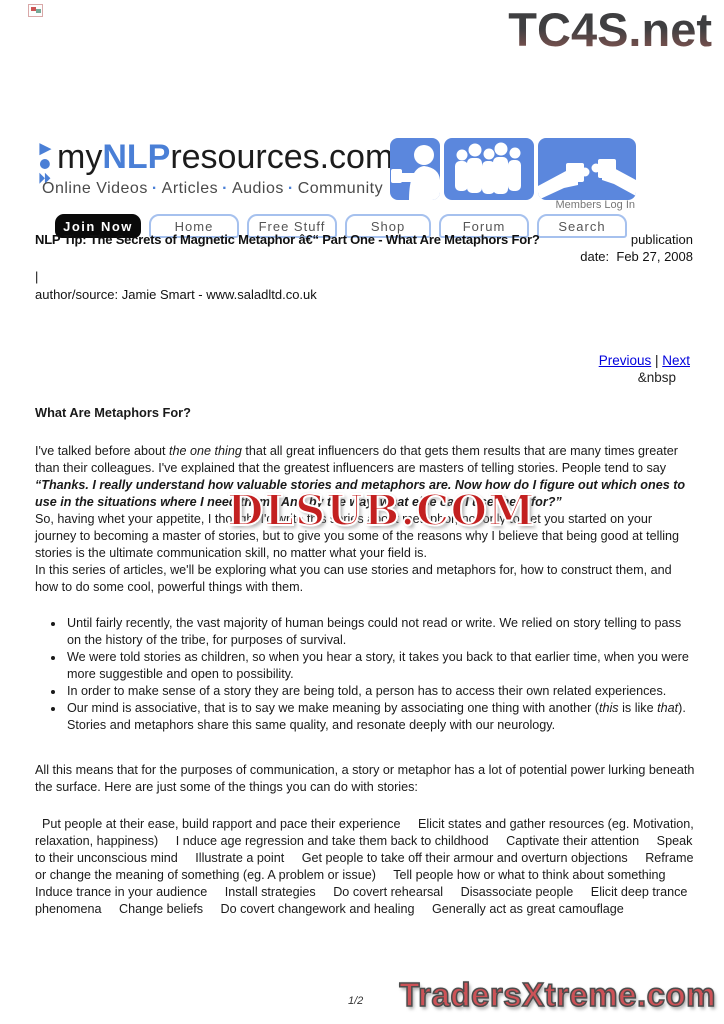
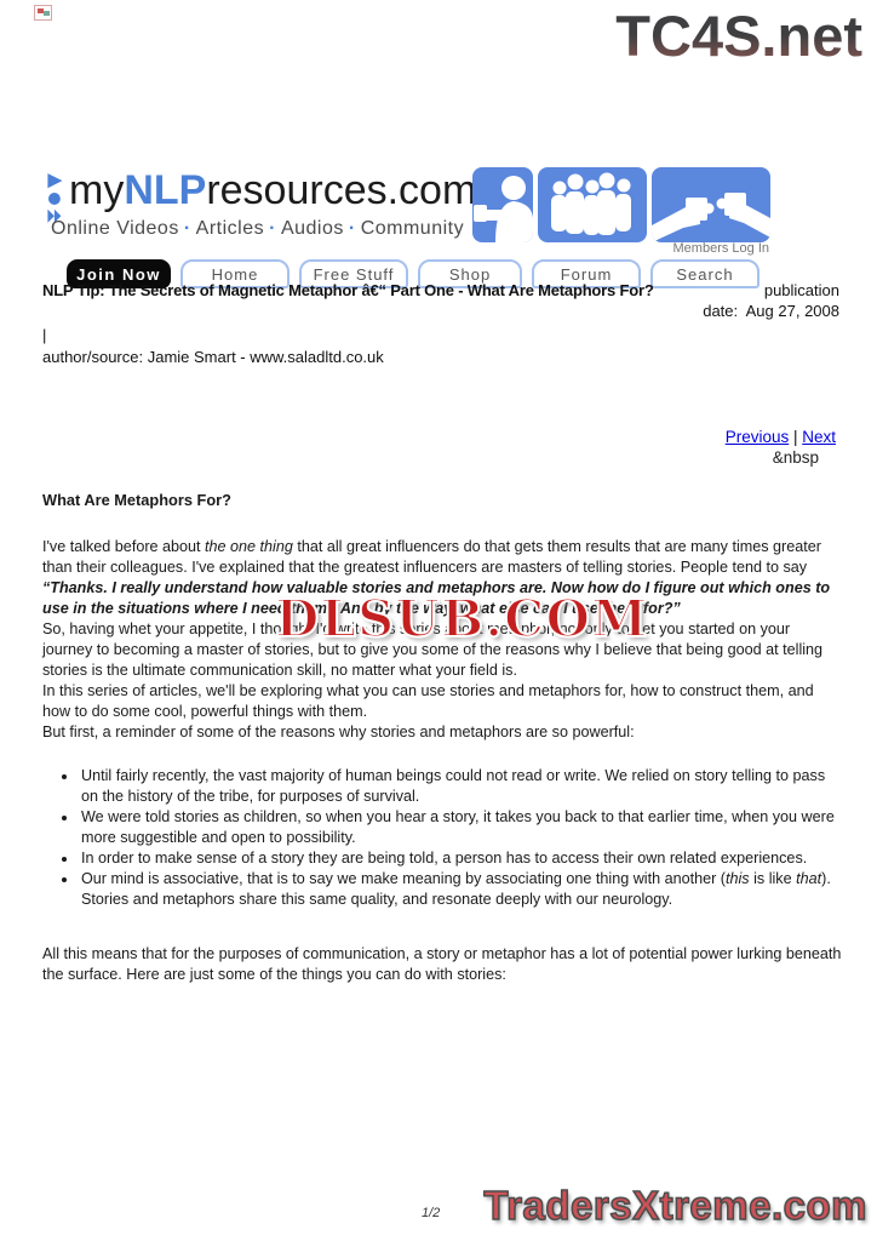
  TC4S.net
  myNLPresources.com
  Online Videos · Articles · Audios · Community
  Members Log In
  Join Now
  Home
  Free Stuff
  Shop
  Forum
  Search
  NLP Tip: The Secrets of Magnetic Metaphor â€“ Part One - What Are Metaphors For?
  publication
- date: Feb 27, 2008
+ date: Aug 27, 2008
  |
  author/source: Jamie Smart - www.saladltd.co.uk
  Previous | Next
  &nbsp
  What Are Metaphors For?
  I've talked before about the one thing that all great influencers do that gets them results that are many times greater than their colleagues. I've explained that the greatest influencers are masters of telling stories. People tend to say “Thanks. I really understand how valuable stories and metaphors are. Now how do I figure out which ones to use in the situations where I need them? And by the way, what else can I use them for?”
  So, having whet your appetite, I thought I'd write this series about metaphor, not only to get you started on your journey to becoming a master of stories, but to give you some of the reasons why I believe that being good at telling stories is the ultimate communication skill, no matter what your field is.
  In this series of articles, we'll be exploring what you can use stories and metaphors for, how to construct them, and how to do some cool, powerful things with them.
+ But first, a reminder of some of the reasons why stories and metaphors are so powerful:
  Until fairly recently, the vast majority of human beings could not read or write. We relied on story telling to pass on the history of the tribe, for purposes of survival.
  We were told stories as children, so when you hear a story, it takes you back to that earlier time, when you were more suggestible and open to possibility.
  In order to make sense of a story they are being told, a person has to access their own related experiences.
  Our mind is associative, that is to say we make meaning by associating one thing with another (this is like that). Stories and metaphors share this same quality, and resonate deeply with our neurology.
  All this means that for the purposes of communication, a story or metaphor has a lot of potential power lurking beneath the surface. Here are just some of the things you can do with stories:
- Put people at their ease, build rapport and pace their experience Elicit states and gather resources (eg. Motivation, relaxation, happiness) I nduce age regression and take them back to childhood Captivate their attention Speak to their unconscious mind Illustrate a point Get people to take off their armour and overturn objections Reframe or change the meaning of something (eg. A problem or issue) Tell people how or what to think about something Induce trance in your audience Install strategies Do covert rehearsal Disassociate people Elicit deep trance phenomena Change beliefs Do covert changework and healing Generally act as great camouflage
  DLSUB.COM
  1/2
  TradersXtreme.com
